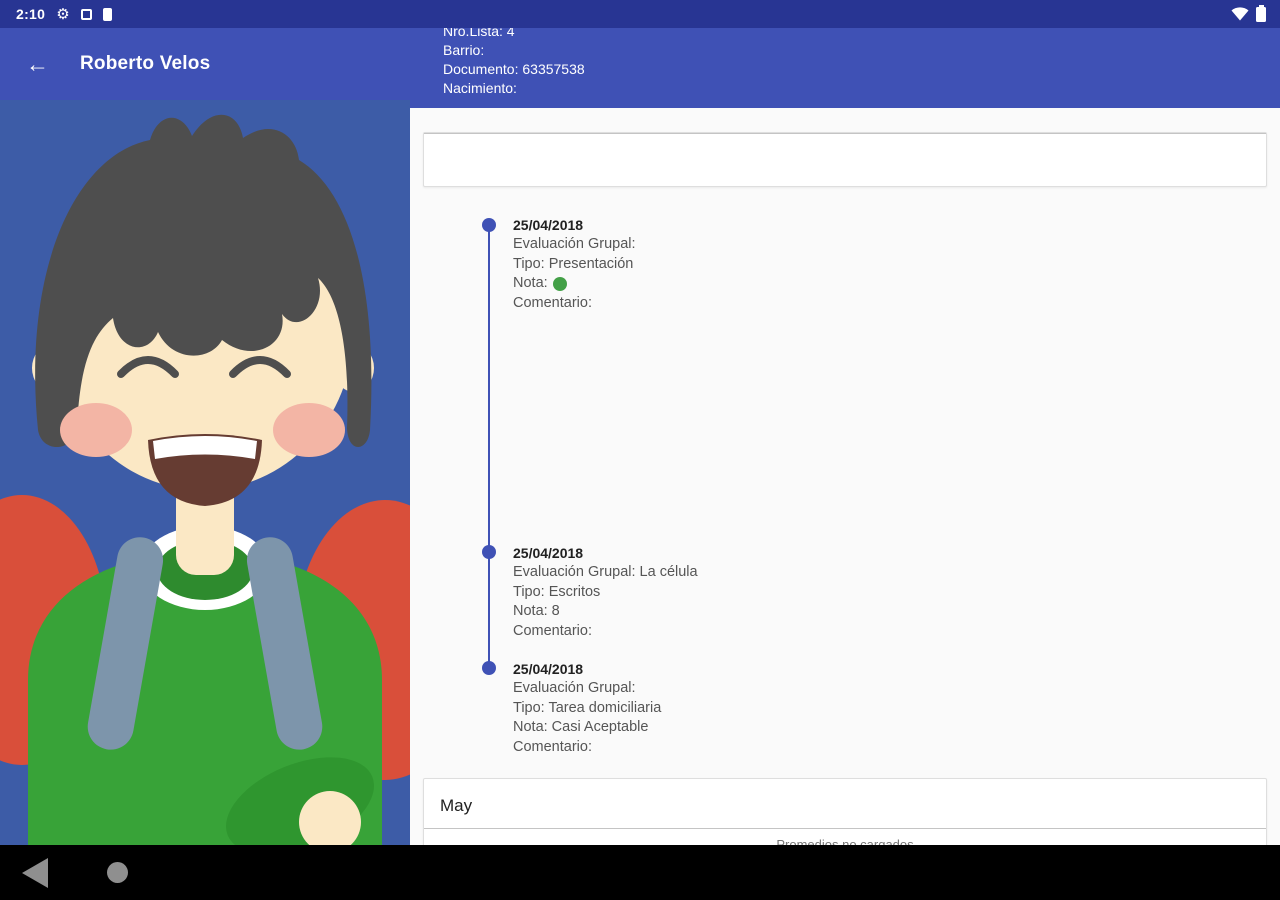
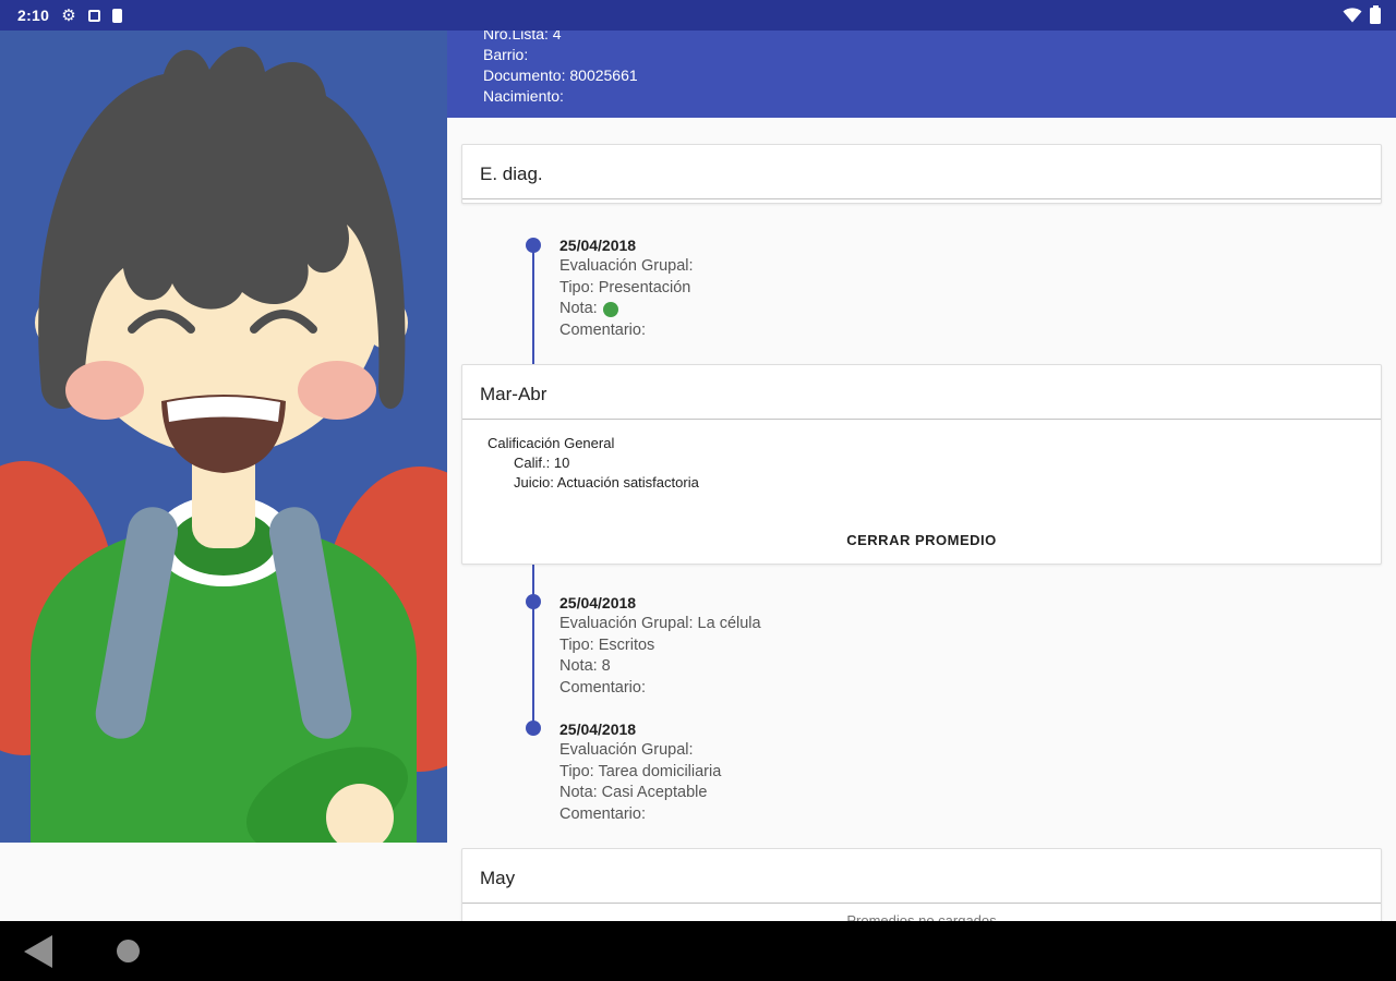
  2:10
  ⚙
- ←
- Roberto Velos
  Nro.Lista: 4
  Barrio:
- Documento: 63357538
+ Documento: 80025661
  Nacimiento:
+ E. diag.
  25/04/2018
  Evaluación Grupal:
  Tipo: Presentación
  Nota:
  Comentario:
+ Mar-Abr
+ Calificación General
+ Calif.: 10
+ Juicio: Actuación satisfactoria
+ CERRAR PROMEDIO
  25/04/2018
  Evaluación Grupal: La célula
  Tipo: Escritos
  Nota: 8
  Comentario:
  25/04/2018
  Evaluación Grupal:
  Tipo: Tarea domiciliaria
  Nota: Casi Aceptable
  Comentario:
  May
